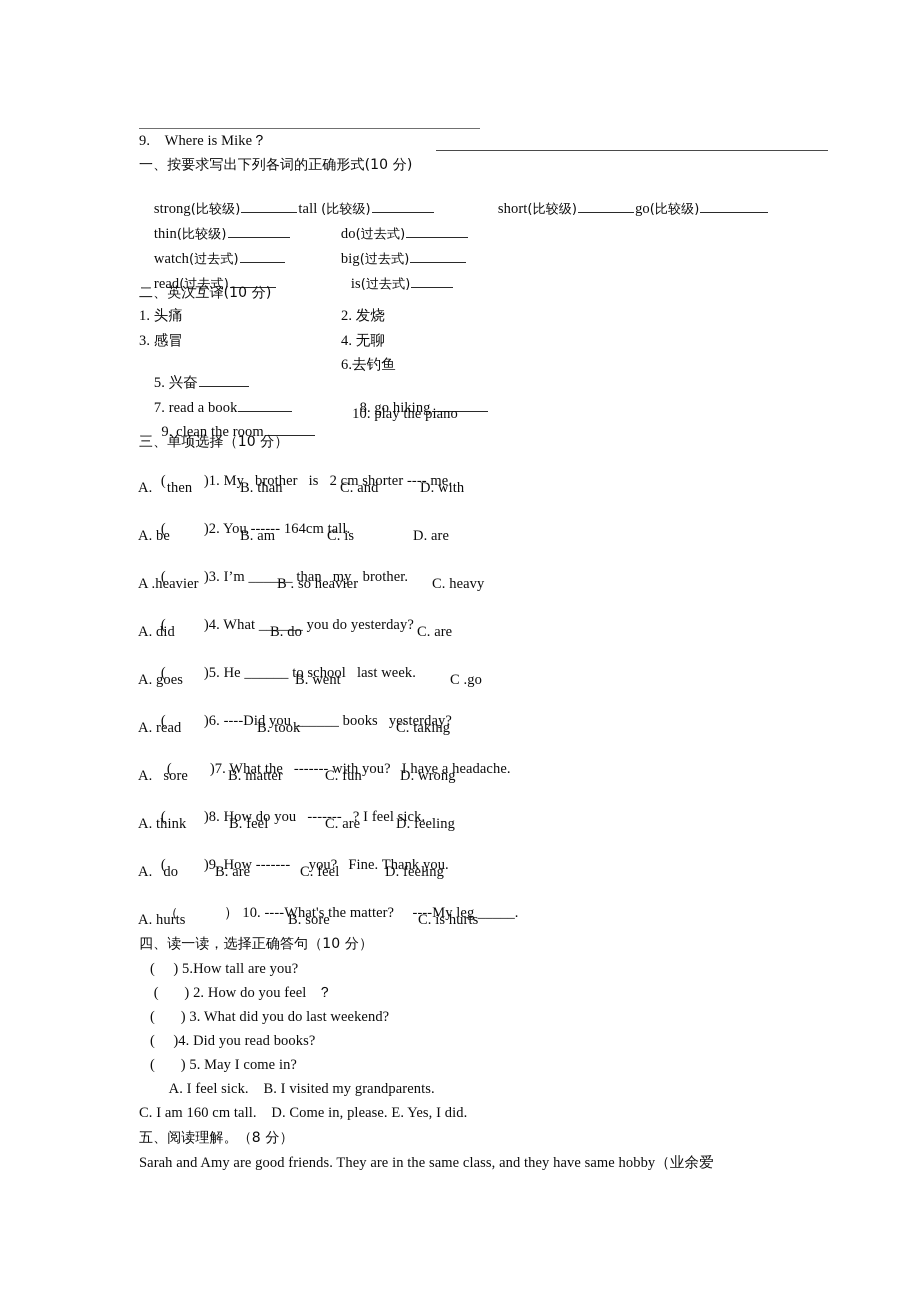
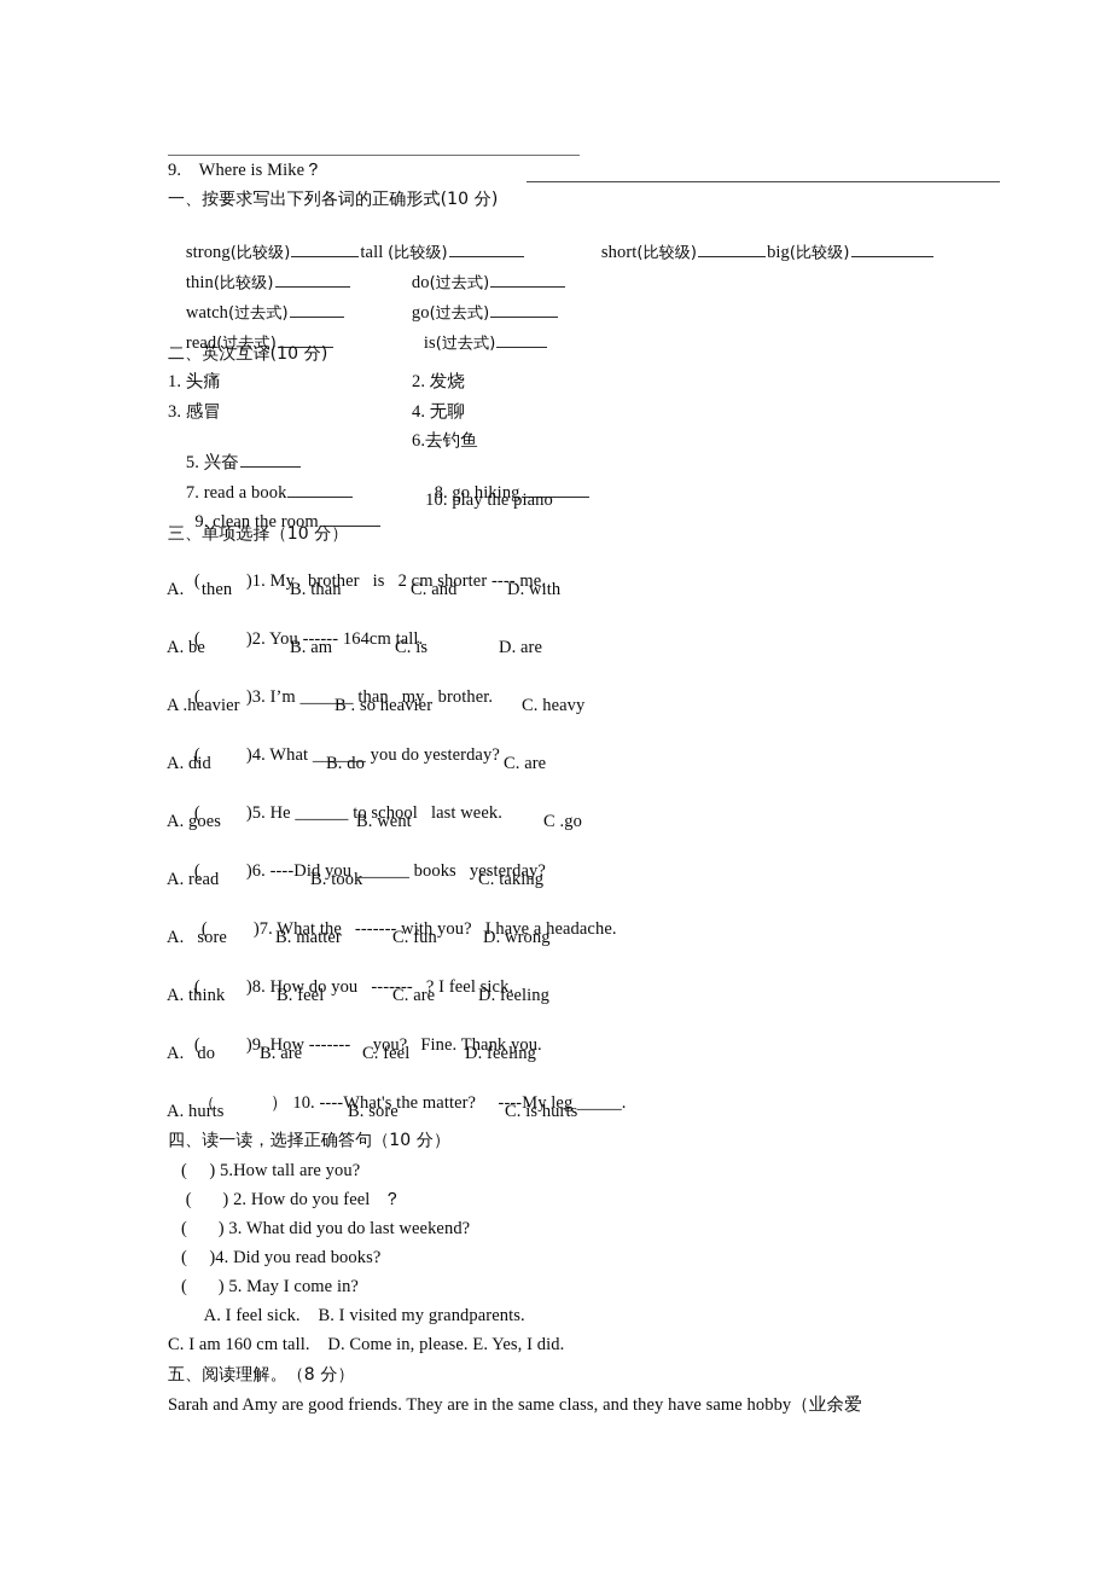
  9. Where is Mike？
  一、按要求写出下列各词的正确形式(10 分)
  strong(比较级) tall (比较级)
- short(比较级) go(比较级)
+ short(比较级) big(比较级)
  thin(比较级)
  do(过去式)
  watch(过去式)
- big(过去式)
+ go(过去式)
  read(过去式)
  is(过去式)
  二、英汉互译(10 分)
  1. 头痛
  2. 发烧
  3. 感冒
  4. 无聊
  5. 兴奋
  6.去钓鱼
  7. read a book
  8. go hiking
  9. clean the room
  10. play the piano
  三、单项选择（10 分）
  ( )1. My brother is 2 cm shorter ---- me.
  A. then
  B. than
  C. and
  D. with
  ( )2. You ------ 164cm tall.
  A. be
  B. am
  C. is
  D. are
  ( )3. I’m ______ than my brother.
  A .heavier
  B . so heavier
  C. heavy
  ( )4. What ______ you do yesterday?
  A. did
  B. do
  C. are
  ( )5. He ______ to school last week.
  A. goes
  B. went
  C .go
  ( )6. ----Did you ______ books yesterday?
  A. read
  B. took
  C. taking
  ( )7. What the ------- with you? I have a headache.
  A. sore
  B. matter
  C. fun
  D. wrong
  ( )8. How do you ------- ? I feel sick.
  A. think
  B. feel
  C. are
  D. feeling
  ( )9. How ------- you? Fine. Thank you.
  A. do
  B. are
  C. feel
  D. feeling
  （ ） 10. ----What's the matter? ----My leg _____.
  A. hurts
  B. sore
  C. is hurts
  四、读一读，选择正确答句（10 分）
  ( ) 5.How tall are you?
  ( ) 2. How do you feel ？
  ( ) 3. What did you do last weekend?
  ( )4. Did you read books?
  ( ) 5. May I come in?
  A. I feel sick. B. I visited my grandparents.
  C. I am 160 cm tall. D. Come in, please. E. Yes, I did.
  五、阅读理解。（8 分）
  Sarah and Amy are good friends. They are in the same class, and they have same hobby（业余爱
